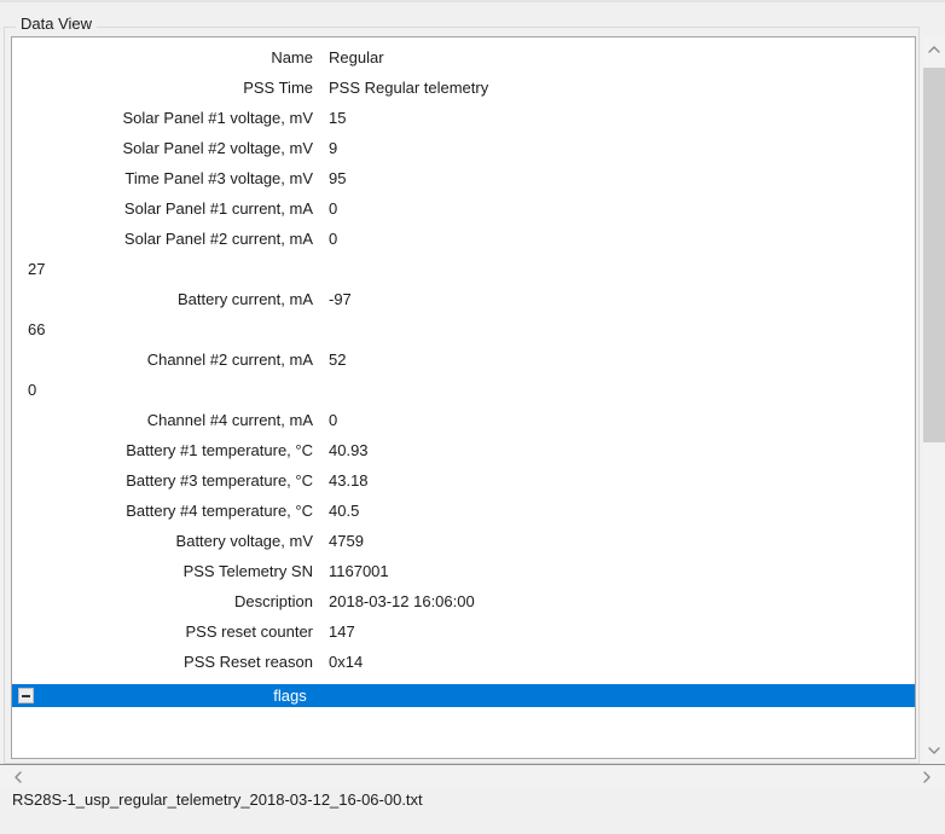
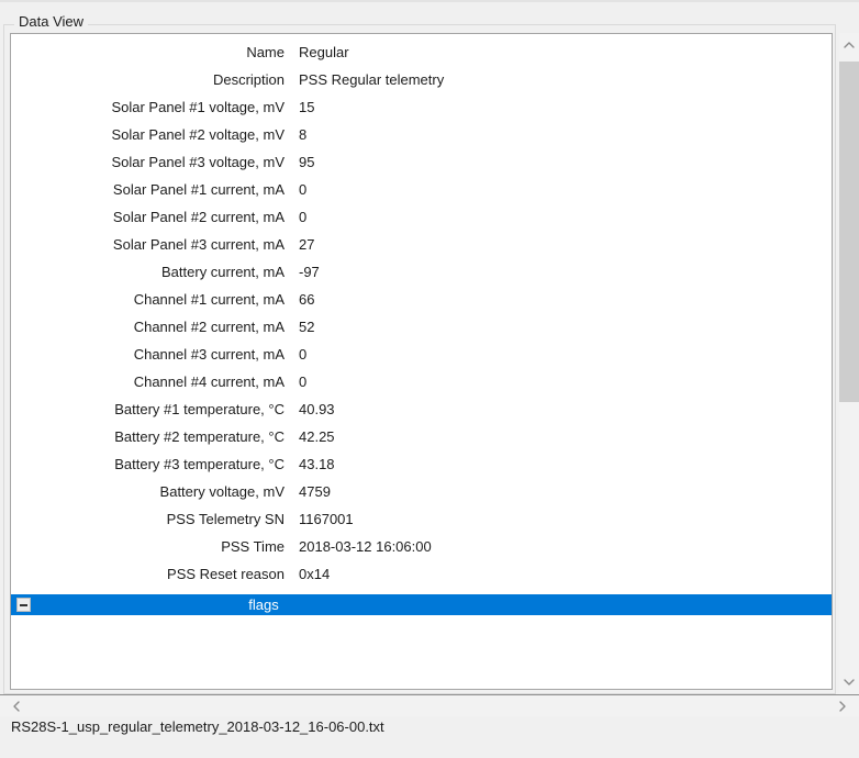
  Data View
  Name
  Regular
- PSS Time
+ Description
  PSS Regular telemetry
  Solar Panel #1 voltage, mV
  15
  Solar Panel #2 voltage, mV
- 9
+ 8
- Time Panel #3 voltage, mV
+ Solar Panel #3 voltage, mV
  95
  Solar Panel #1 current, mA
  0
  Solar Panel #2 current, mA
  0
+ Solar Panel #3 current, mA
  27
  Battery current, mA
  -97
+ Channel #1 current, mA
  66
  Channel #2 current, mA
  52
+ Channel #3 current, mA
  0
  Channel #4 current, mA
  0
  Battery #1 temperature, °C
  40.93
+ Battery #2 temperature, °C
+ 42.25
  Battery #3 temperature, °C
  43.18
- Battery #4 temperature, °C
- 40.5
  Battery voltage, mV
  4759
  PSS Telemetry SN
  1167001
- Description
+ PSS Time
  2018-03-12 16:06:00
- PSS reset counter
- 147
  PSS Reset reason
  0x14
  flags
  RS28S-1_usp_regular_telemetry_2018-03-12_16-06-00.txt
